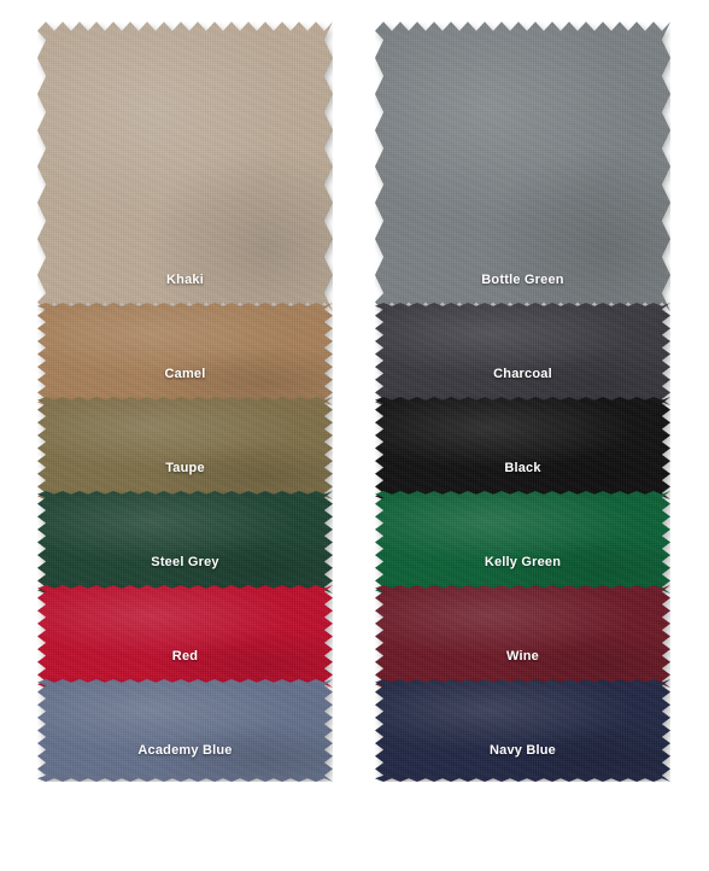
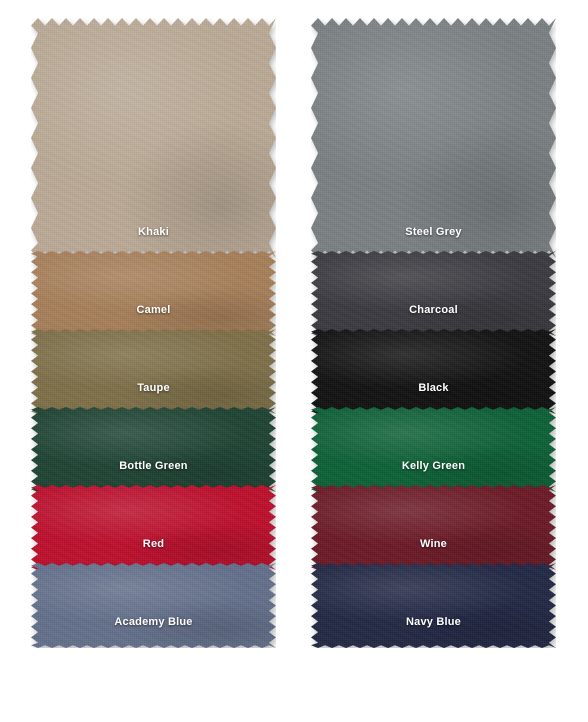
  Khaki
  Camel
  Taupe
- Steel Grey
+ Bottle Green
  Red
  Academy Blue
- Bottle Green
+ Steel Grey
  Charcoal
  Black
  Kelly Green
  Wine
  Navy Blue
